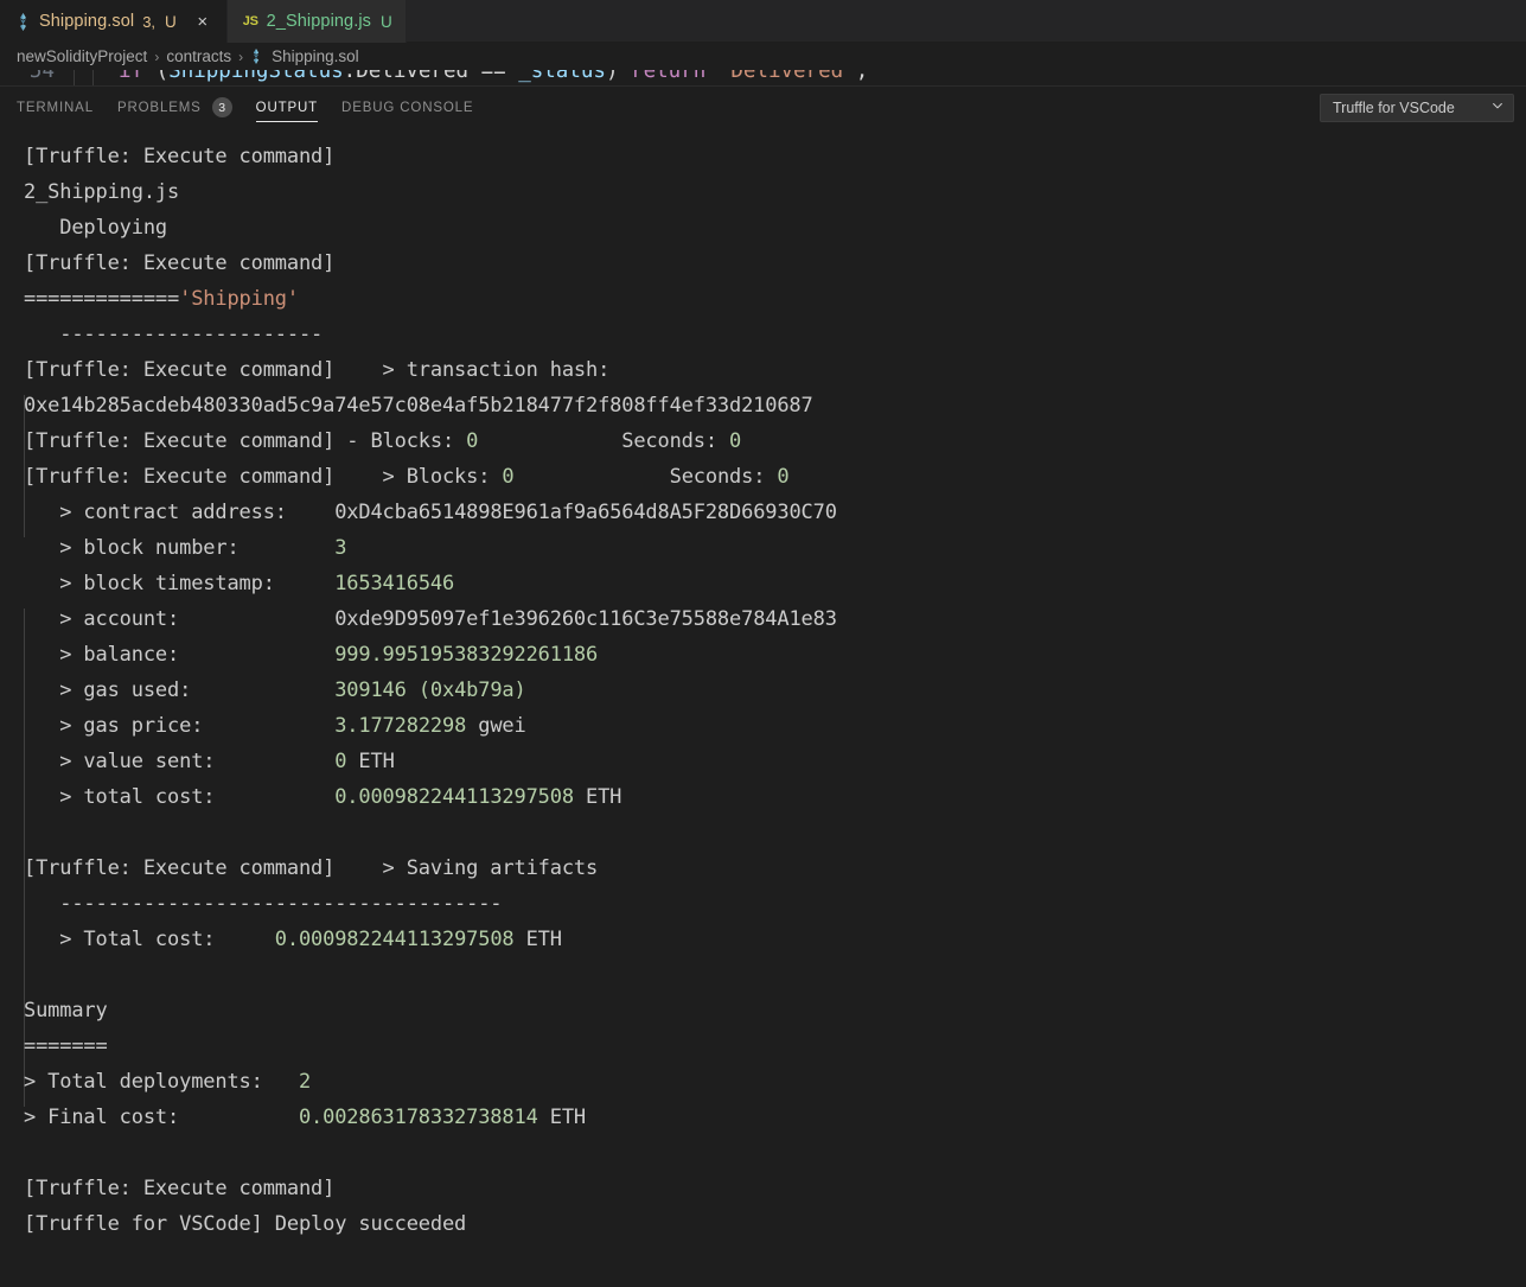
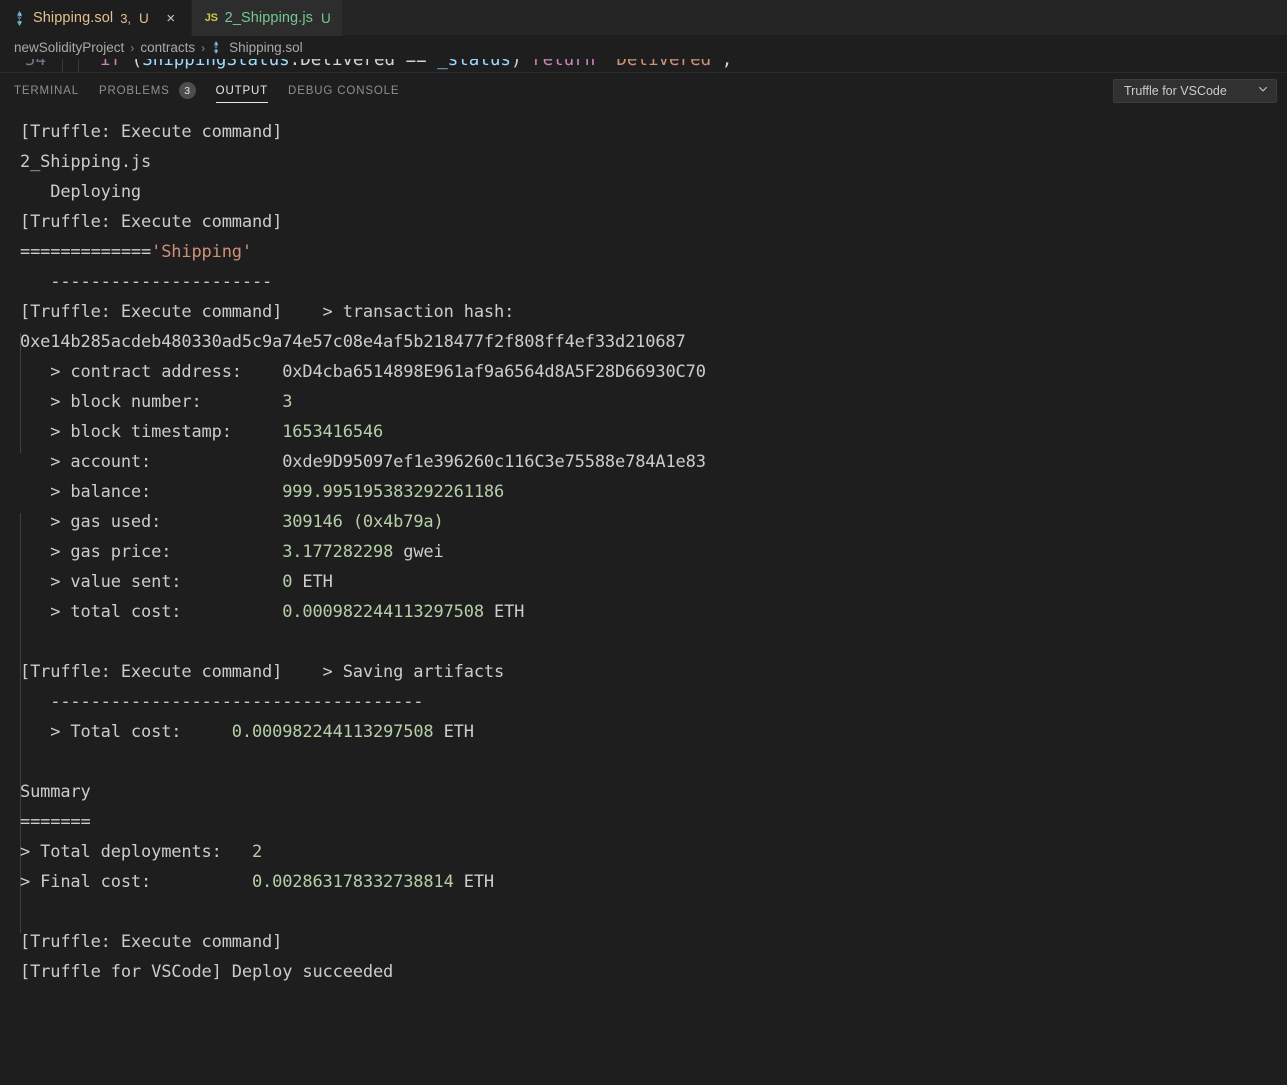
  Shipping.sol
  3,
  U
  ×
  JS
  2_Shipping.js
  U
  newSolidityProject
  ›
  contracts
  ›
  Shipping.sol
  54
  if (ShippingStatus.Delivered == _status) return "Delivered";
  TERMINAL
  PROBLEMS
  3
  OUTPUT
  DEBUG CONSOLE
  Truffle for VSCode
  [Truffle: Execute command]
  2_Shipping.js
  Deploying
  [Truffle: Execute command]
  ============='Shipping'
  ----------------------
  [Truffle: Execute command] > transaction hash:
  0xe14b285acdeb480330ad5c9a74e57c08e4af5b218477f2f808ff4ef33d210687
- [Truffle: Execute command] - Blocks: 0 Seconds: 0
- [Truffle: Execute command] > Blocks: 0 Seconds: 0
  > contract address: 0xD4cba6514898E961af9a6564d8A5F28D66930C70
  > block number: 3
  > block timestamp: 1653416546
  > account: 0xde9D95097ef1e396260c116C3e75588e784A1e83
  > balance: 999.995195383292261186
  > gas used: 309146 (0x4b79a)
  > gas price: 3.177282298 gwei
  > value sent: 0 ETH
  > total cost: 0.000982244113297508 ETH
  [Truffle: Execute command] > Saving artifacts
  -------------------------------------
  > Total cost: 0.000982244113297508 ETH
  Summary
  =======
  > Total deployments: 2
  > Final cost: 0.002863178332738814 ETH
  [Truffle: Execute command]
  [Truffle for VSCode] Deploy succeeded
